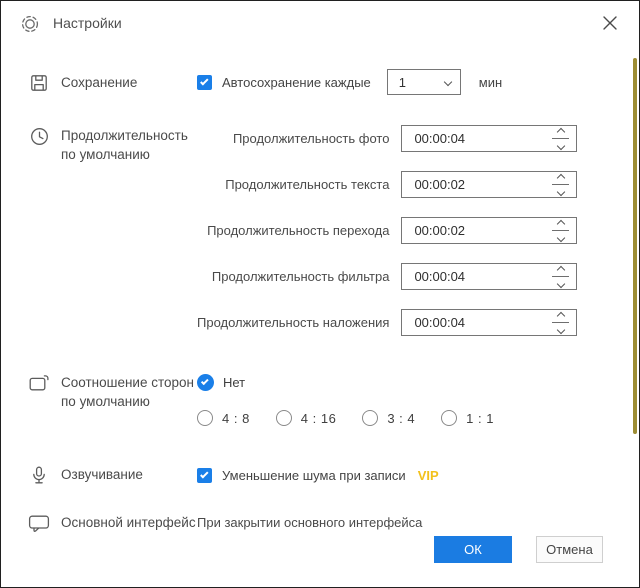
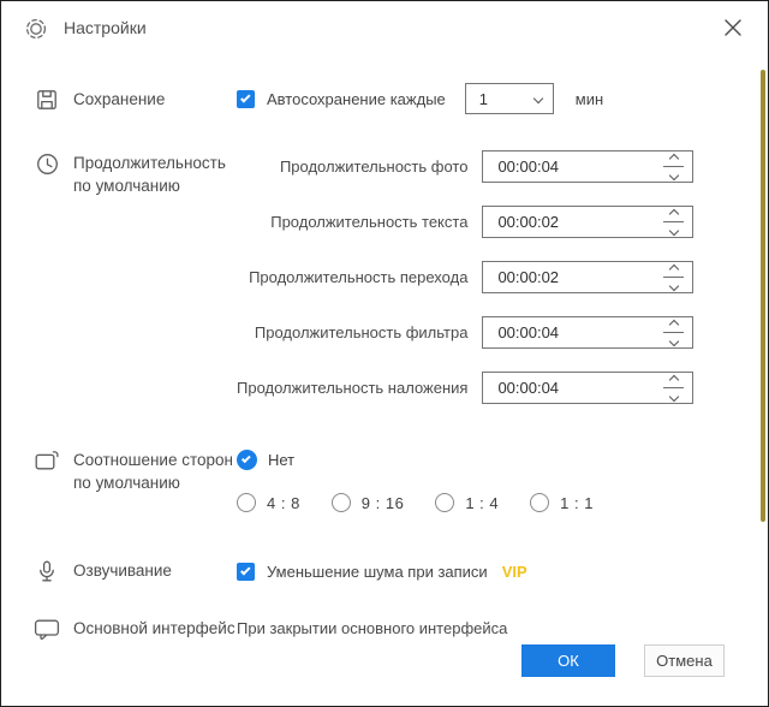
  Настройки
  Сохранение
  Автосохранение каждые
  1
  мин
  Продолжительность
  по умолчанию
  Продолжительность фото
  00:00:04
  Продолжительность текста
  00:00:02
  Продолжительность перехода
  00:00:02
  Продолжительность фильтра
  00:00:04
  Продолжительность наложения
  00:00:04
  Соотношение сторон
  по умолчанию
  Нет
  4 : 8
- 4 : 16
+ 9 : 16
- 3 : 4
+ 1 : 4
  1 : 1
  Озвучивание
  Уменьшение шума при записи
  VIP
  Основной интерфейс
  При закрытии основного интерфейса
  ОК
  Отмена
